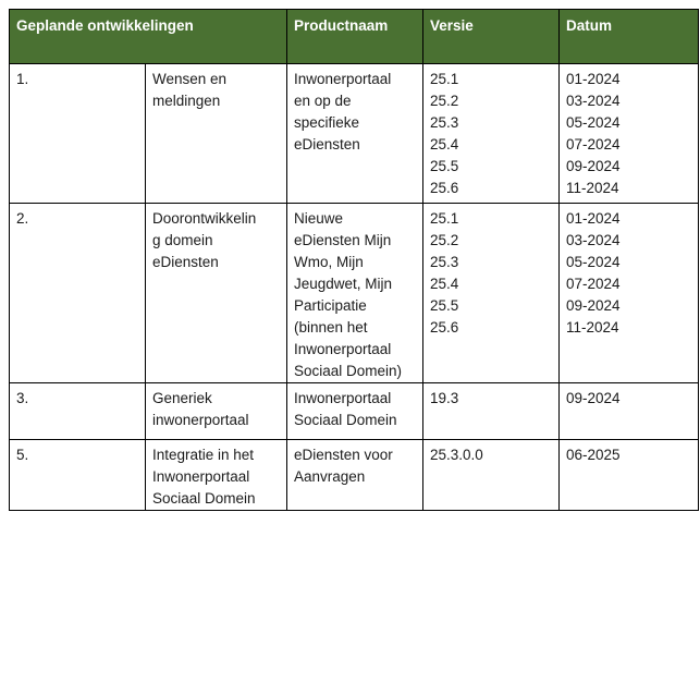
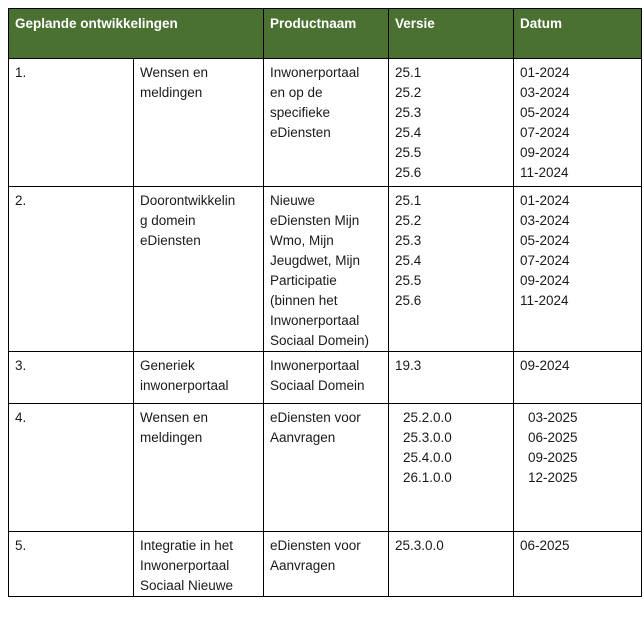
  Geplande ontwikkelingen	Productnaam	Versie	Datum
  1.	Wensen en meldingen	Inwonerportaal en op de specifieke eDiensten	25.1 25.2 25.3 25.4 25.5 25.6	01-2024 03-2024 05-2024 07-2024 09-2024 11-2024
  2.	Doorontwikkelin g domein eDiensten	Nieuwe eDiensten Mijn Wmo, Mijn Jeugdwet, Mijn Participatie (binnen het Inwonerportaal Sociaal Domein)	25.1 25.2 25.3 25.4 25.5 25.6	01-2024 03-2024 05-2024 07-2024 09-2024 11-2024
  3.	Generiek inwonerportaal	Inwonerportaal Sociaal Domein	19.3	09-2024
+ 4.	Wensen en meldingen	eDiensten voor Aanvragen	25.2.0.0 25.3.0.0 25.4.0.0 26.1.0.0	03-2025 06-2025 09-2025 12-2025
- 5.	Integratie in het Inwonerportaal Sociaal Domein	eDiensten voor Aanvragen	25.3.0.0	06-2025
+ 5.	Integratie in het Inwonerportaal Sociaal Nieuwe	eDiensten voor Aanvragen	25.3.0.0	06-2025
